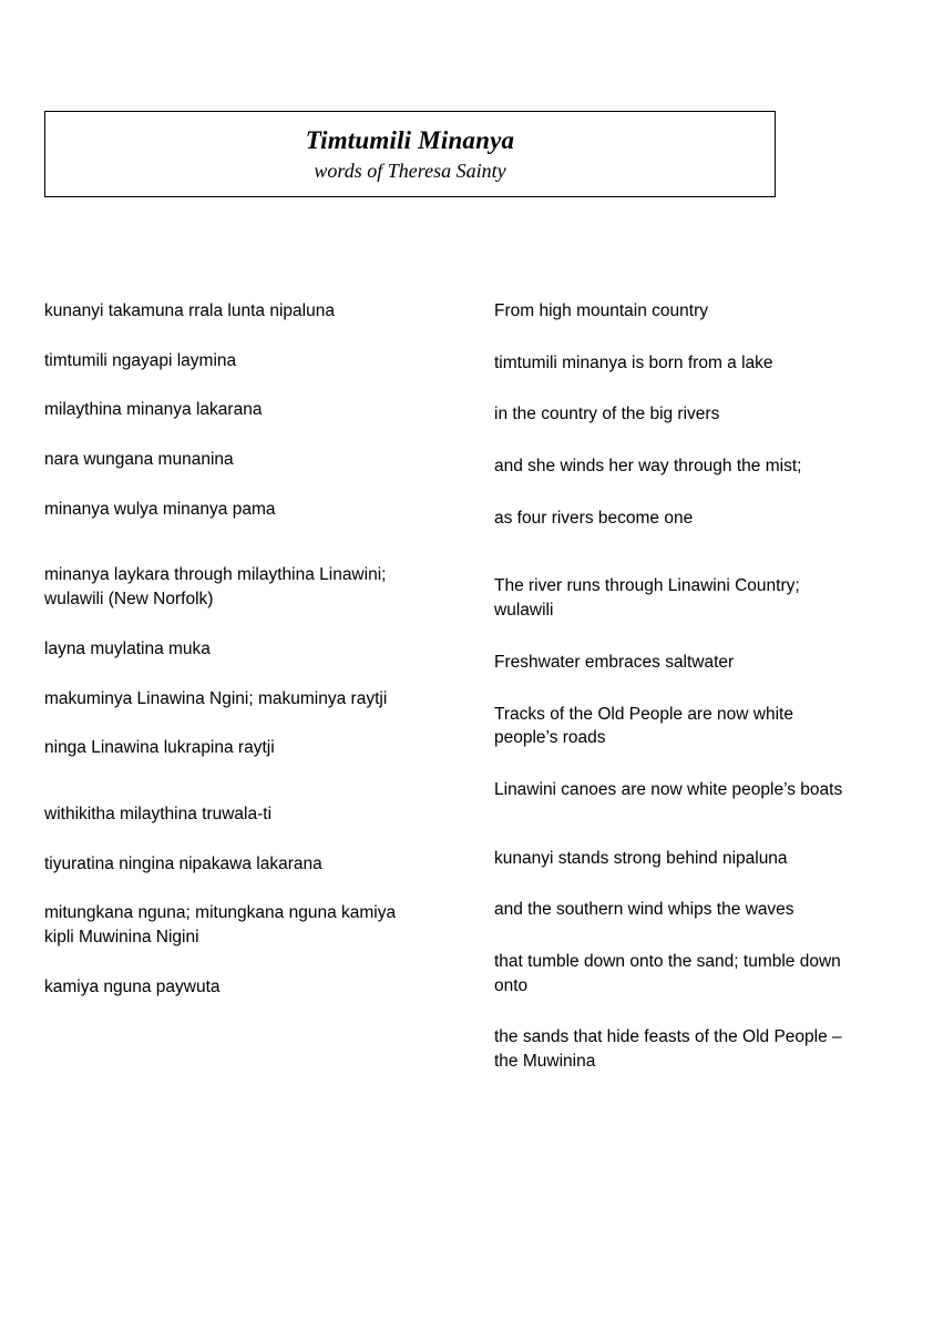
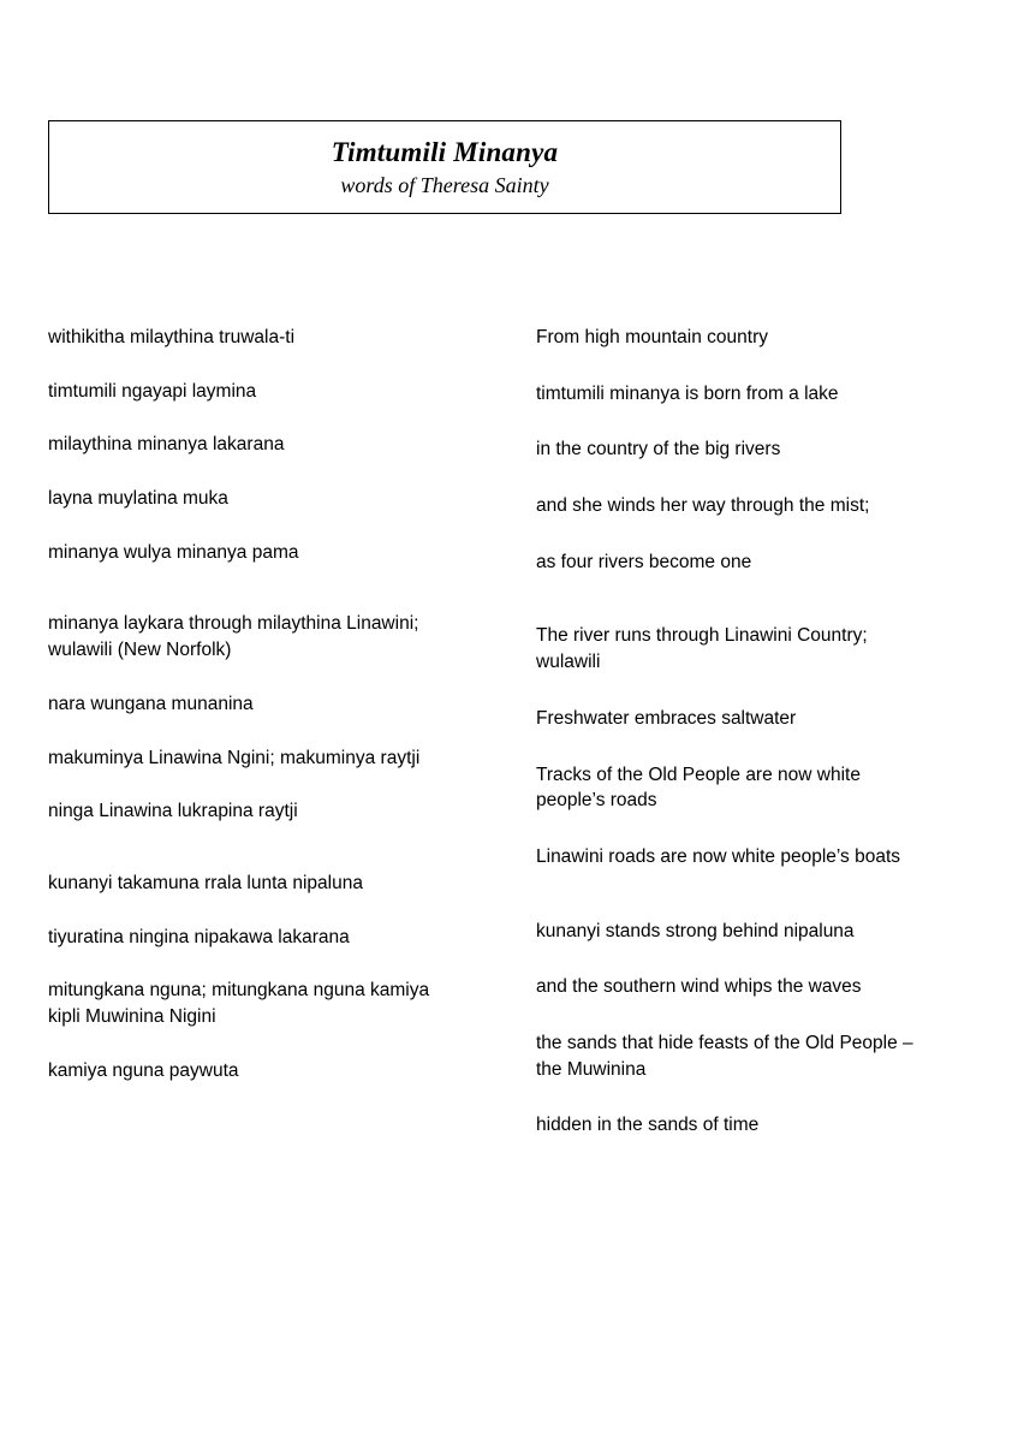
  Timtumili Minanya
  words of Theresa Sainty
- kunanyi takamuna rrala lunta nipaluna
+ withikitha milaythina truwala-ti
  timtumili ngayapi laymina
  milaythina minanya lakarana
- nara wungana munanina
+ layna muylatina muka
  minanya wulya minanya pama
  minanya laykara through milaythina Linawini;
  wulawili (New Norfolk)
- layna muylatina muka
+ nara wungana munanina
  makuminya Linawina Ngini; makuminya raytji
  ninga Linawina lukrapina raytji
- withikitha milaythina truwala-ti
+ kunanyi takamuna rrala lunta nipaluna
  tiyuratina ningina nipakawa lakarana
  mitungkana nguna; mitungkana nguna kamiya
  kipli Muwinina Nigini
  kamiya nguna paywuta
  From high mountain country
  timtumili minanya is born from a lake
  in the country of the big rivers
  and she winds her way through the mist;
  as four rivers become one
  The river runs through Linawini Country;
  wulawili
  Freshwater embraces saltwater
  Tracks of the Old People are now white
  people’s roads
- Linawini canoes are now white people’s boats
+ Linawini roads are now white people’s boats
  kunanyi stands strong behind nipaluna
  and the southern wind whips the waves
- that tumble down onto the sand; tumble down
- onto
  the sands that hide feasts of the Old People –
  the Muwinina
+ hidden in the sands of time
